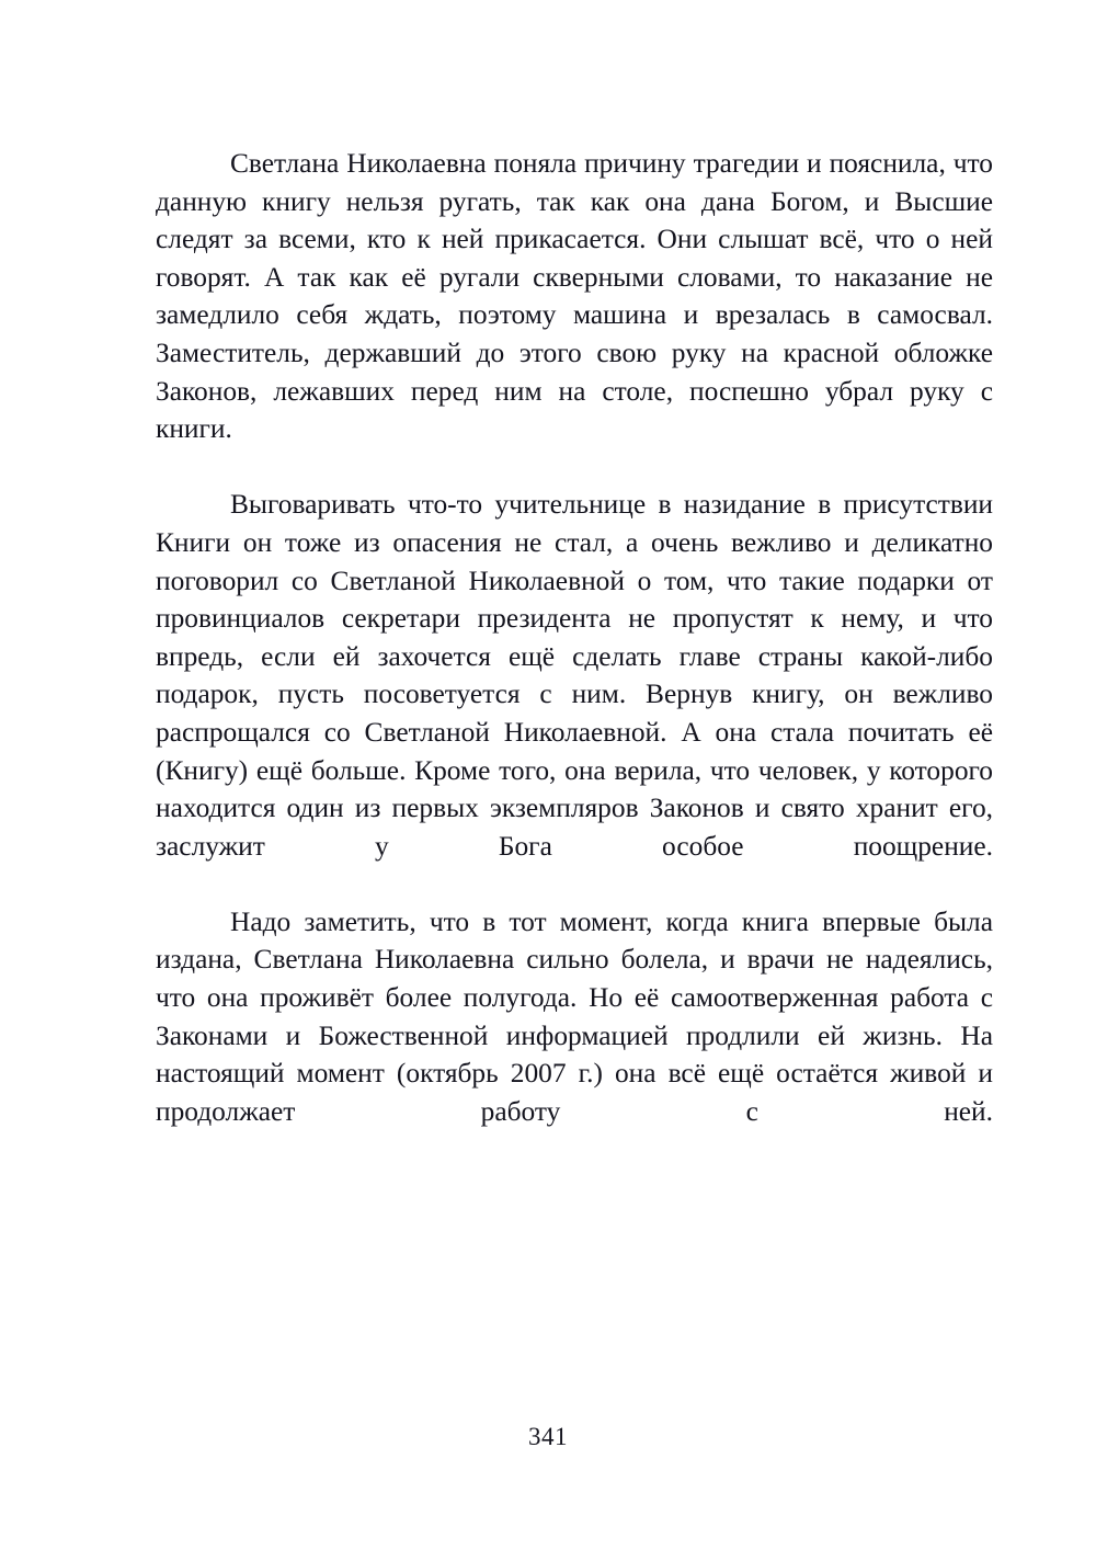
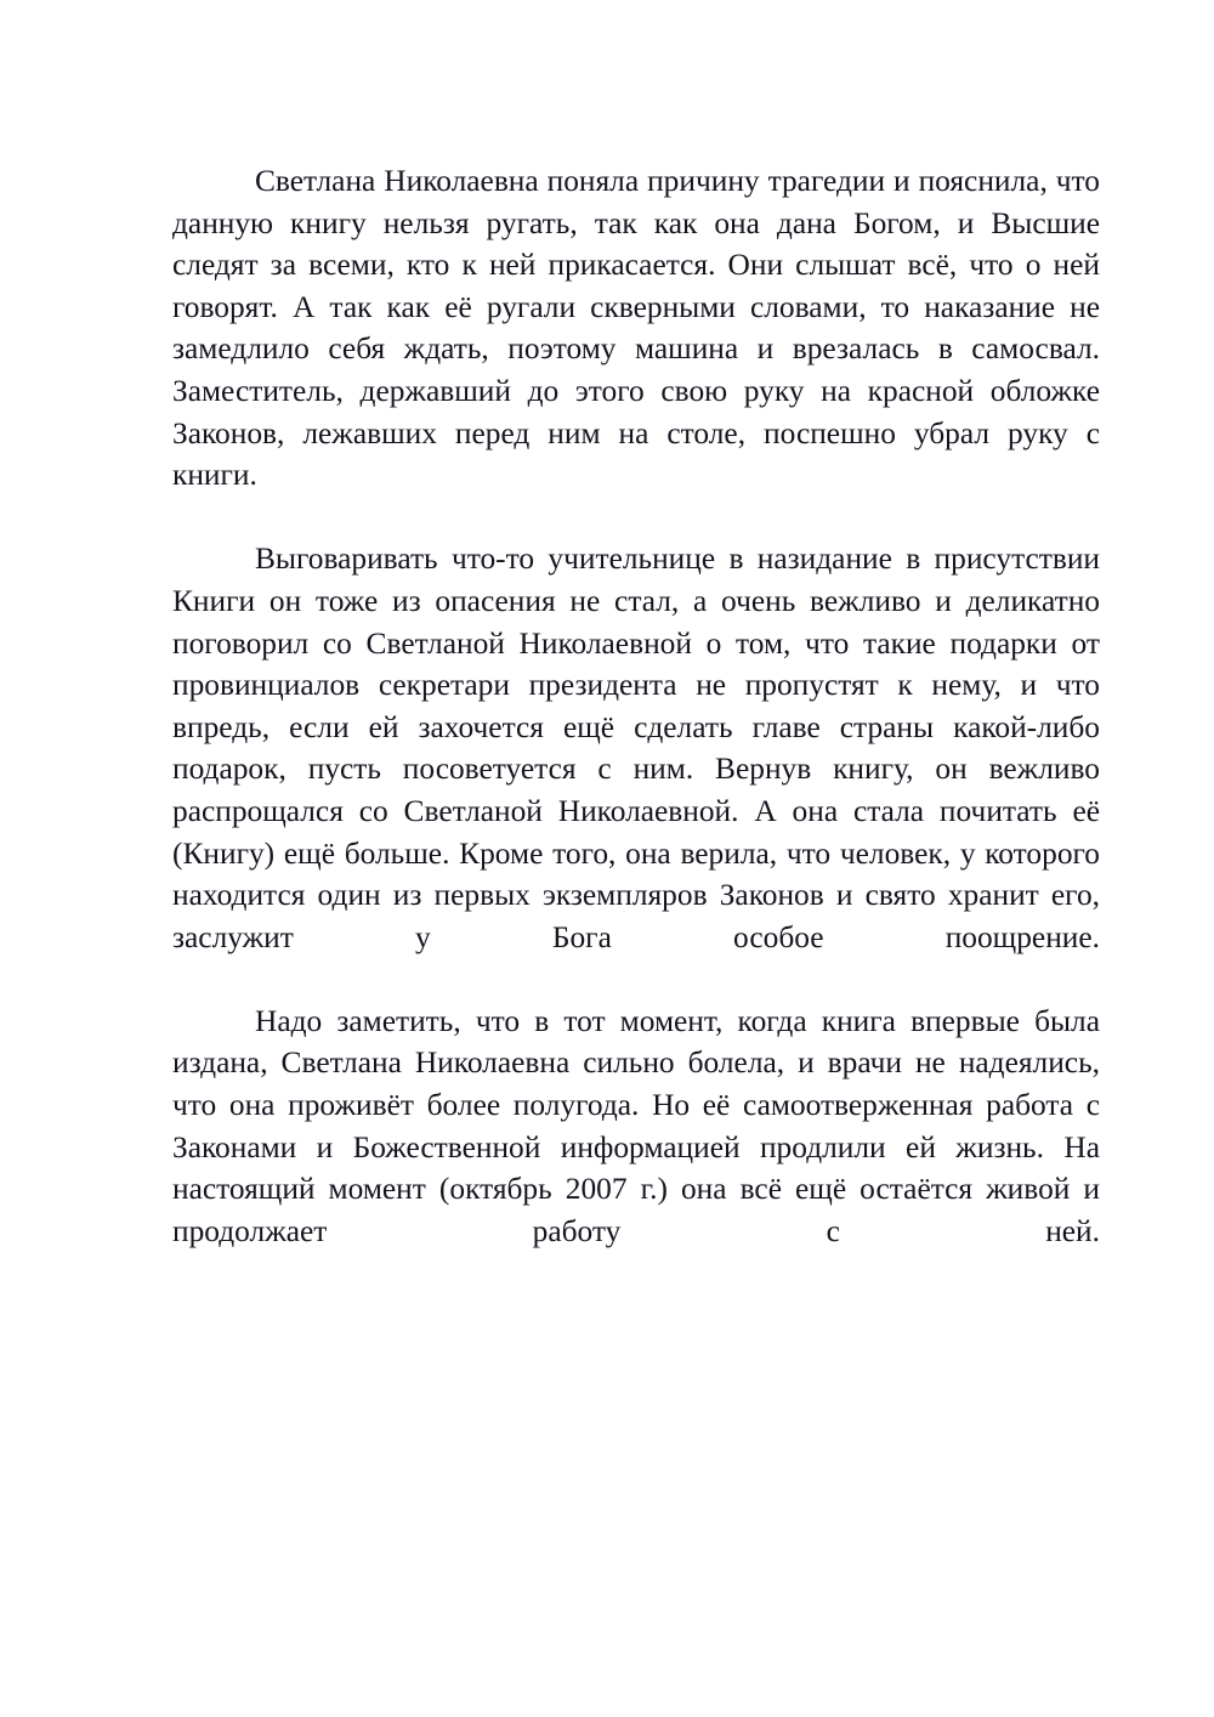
  Светлана Николаевна поняла причину трагедии и пояснила, что данную книгу нельзя ругать, так как она дана Богом, и Высшие следят за всеми, кто к ней прикасается. Они слышат всё, что о ней говорят. А так как её ругали скверными словами, то наказание не замедлило себя ждать, поэтому машина и врезалась в самосвал. Заместитель, державший до этого свою руку на красной обложке Законов, лежавших перед ним на столе, поспешно убрал руку с книги.
  Выговаривать что-то учительнице в назидание в присутствии Книги он тоже из опасения не стал, а очень вежливо и деликатно поговорил со Светланой Николаевной о том, что такие подарки от провинциалов секретари президента не пропустят к нему, и что впредь, если ей захочется ещё сделать главе страны какой-либо подарок, пусть посоветуется с ним. Вернув книгу, он вежливо распрощался со Светланой Николаевной. А она стала почитать её (Книгу) ещё больше. Кроме того, она верила, что человек, у которого находится один из первых экземпляров Законов и свято хранит его, заслужит у Бога особое поощрение.
  Надо заметить, что в тот момент, когда книга впервые была издана, Светлана Николаевна сильно болела, и врачи не надеялись, что она проживёт более полугода. Но её самоотверженная работа с Законами и Божественной информацией продлили ей жизнь. На настоящий момент (октябрь 2007 г.) она всё ещё остаётся живой и продолжает работу с ней.
- 341
